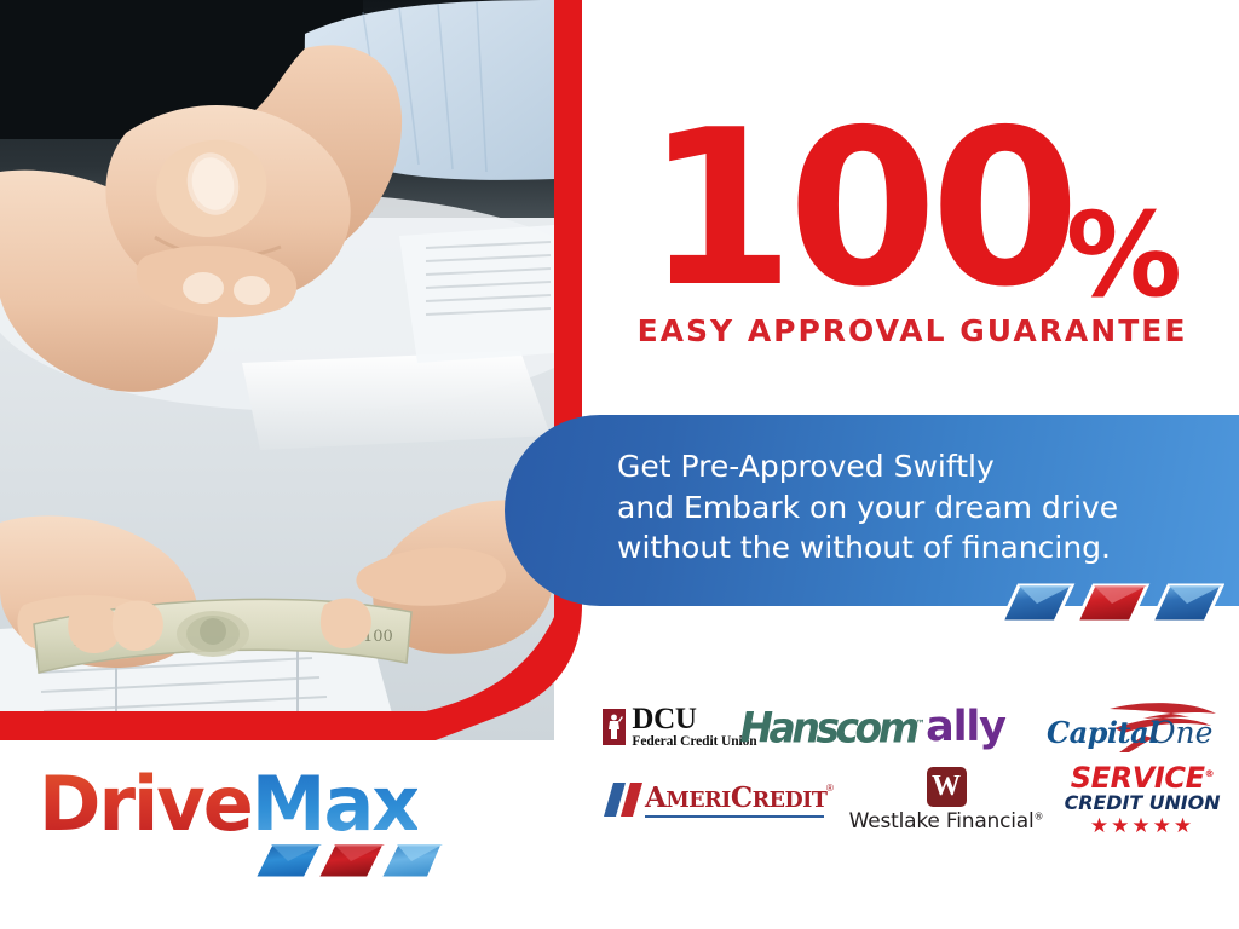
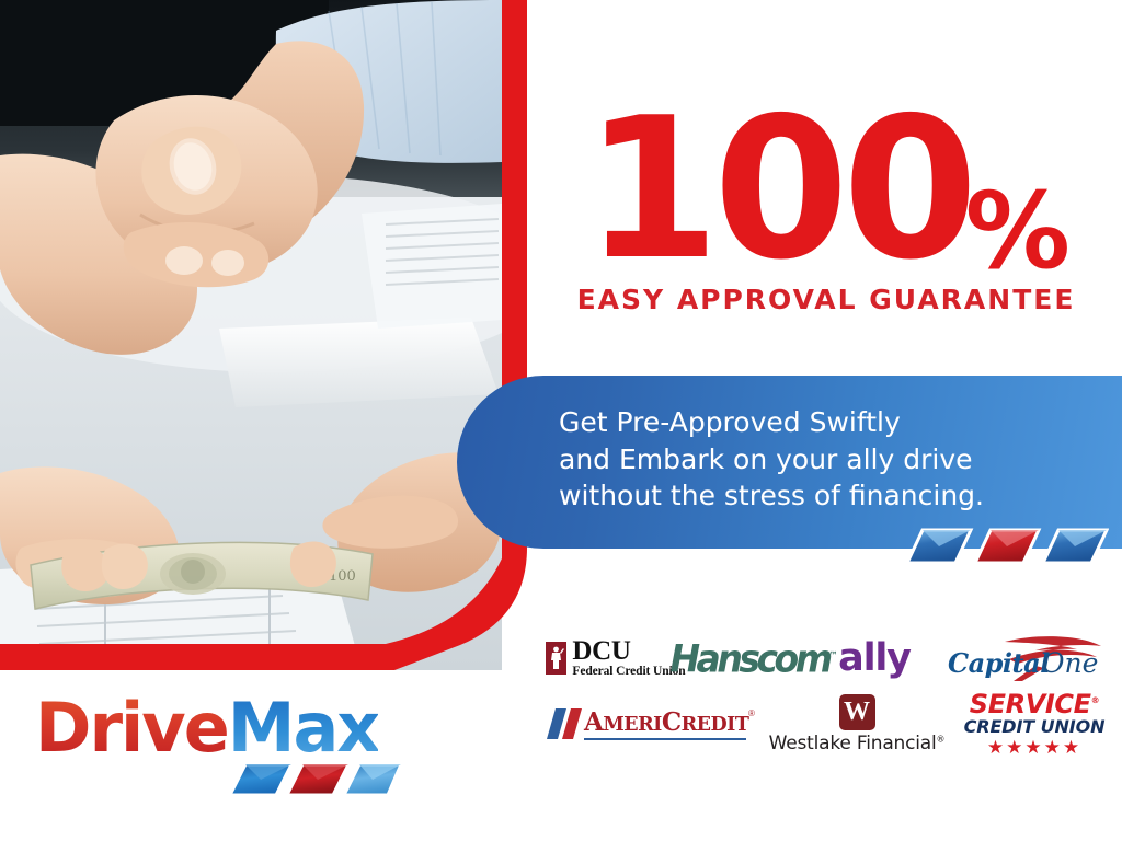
  100
  100
  %
  EASY APPROVAL GUARANTEE
  Get Pre-Approved Swiftly
- and Embark on your dream drive
+ and Embark on your ally drive
- without the without of financing.
+ without the stress of financing.
  DCU
  Federal Credit Union
  Hanscom™
  ally
  Capital
  One
  AMERICREDIT
  ®
  W
  Westlake Financial®
  SERVICE®
  CREDIT UNION
  ★★★★★
  DriveMax
